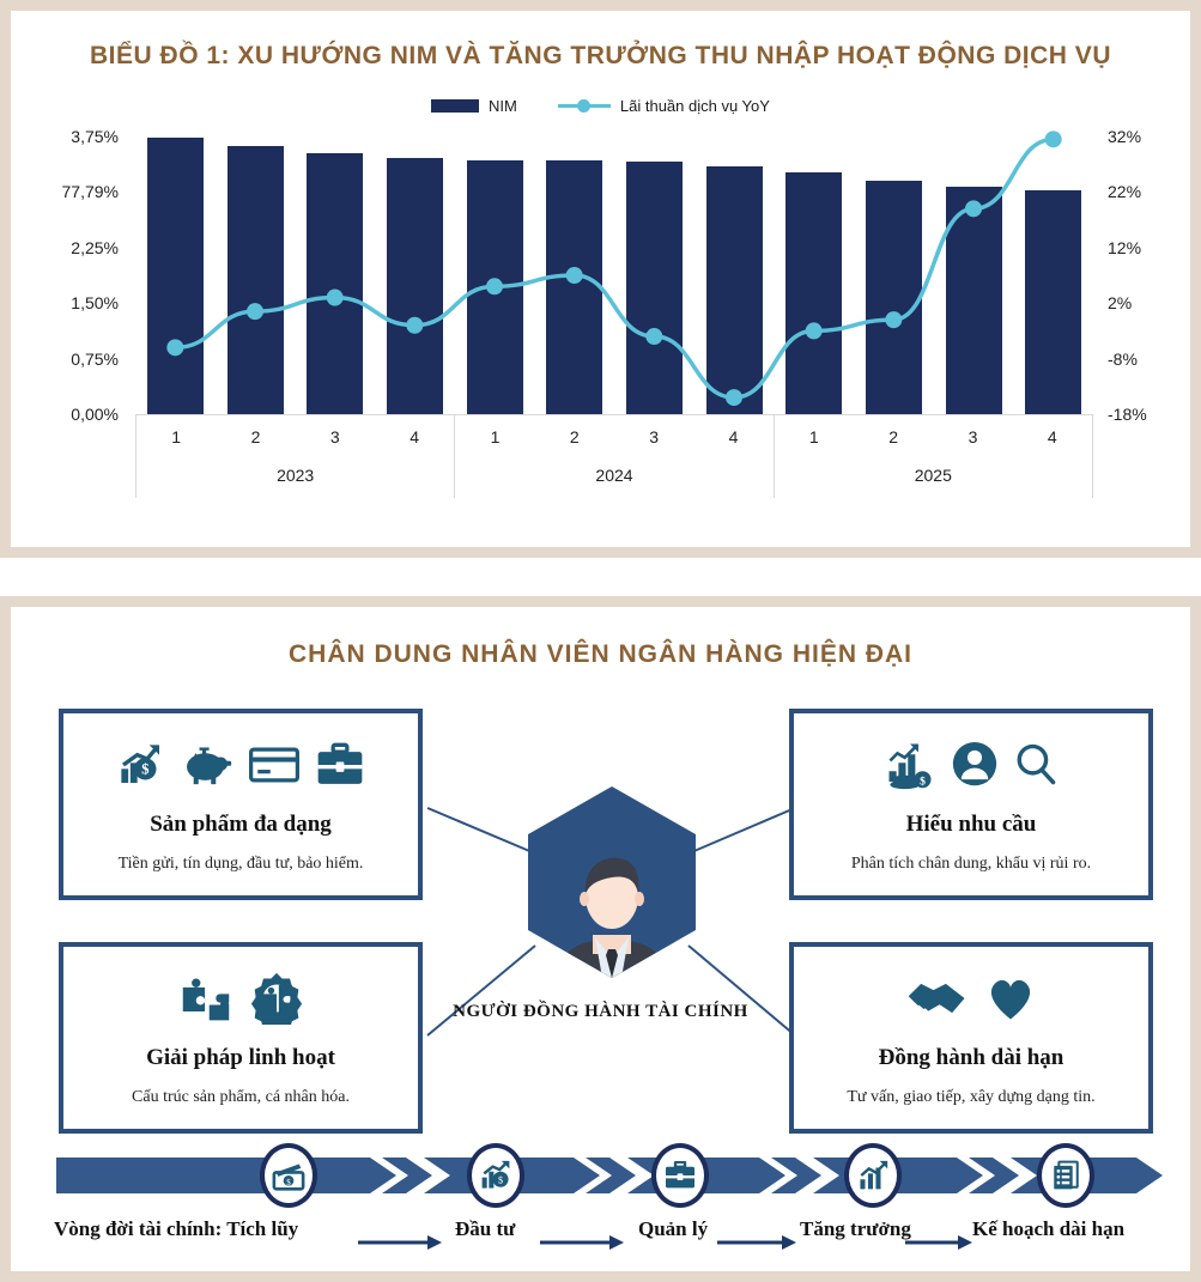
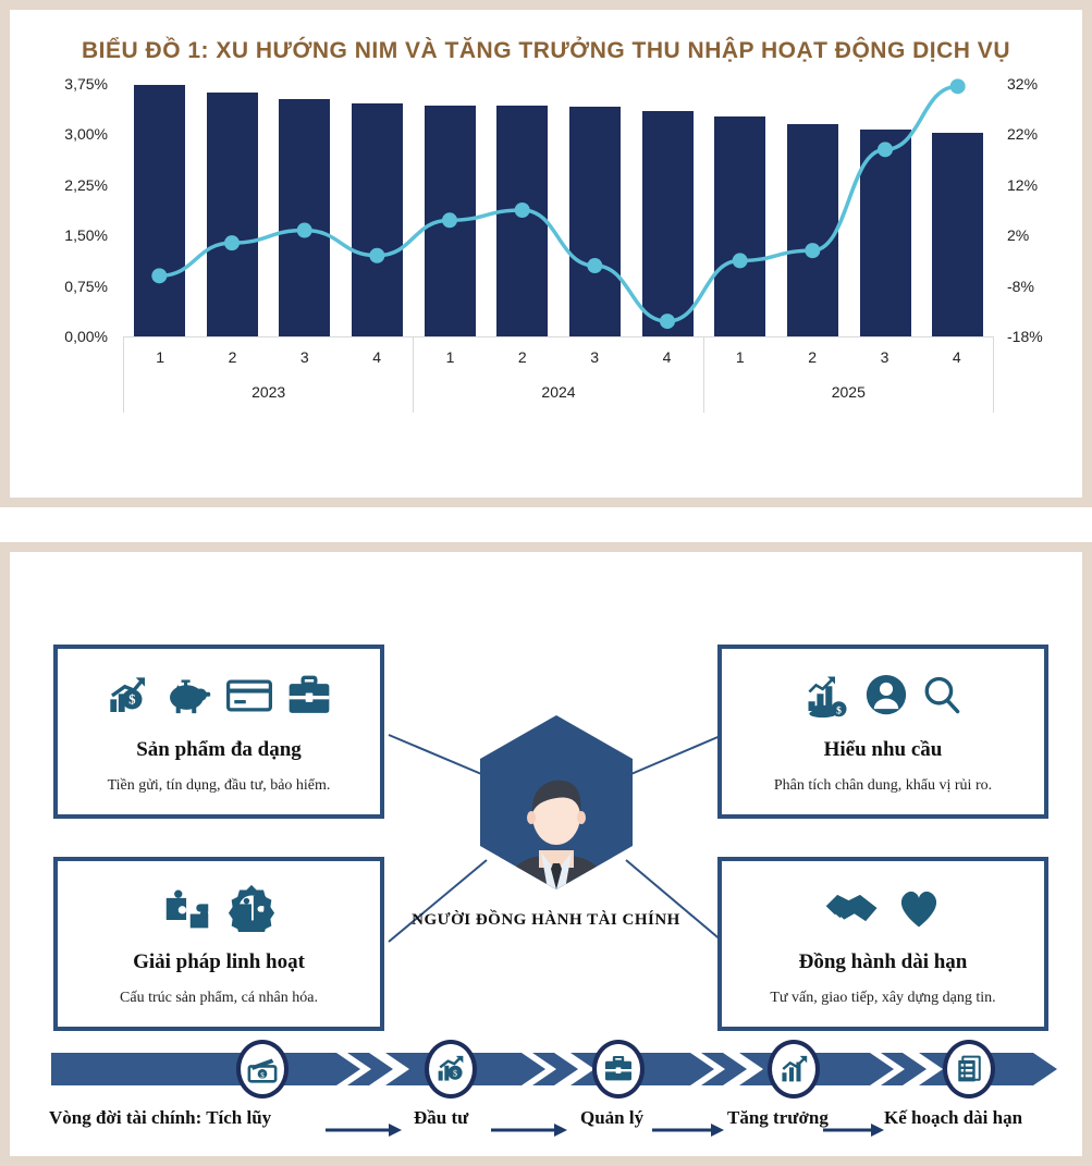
  BIỂU ĐỒ 1: XU HƯỚNG NIM VÀ TĂNG TRƯỞNG THU NHẬP HOẠT ĐỘNG DỊCH VỤ
- NIM
- Lãi thuần dịch vụ YoY
  0,00%
  0,75%
  1,50%
  2,25%
- 77,79%
+ 3,00%
  3,75%
  -18%
  -8%
  2%
  12%
  22%
  32%
  1
  2
  3
  4
  2023
  1
  2
  3
  4
  2024
  1
  2
  3
  4
  2025
- CHÂN DUNG NHÂN VIÊN NGÂN HÀNG HIỆN ĐẠI
  $
  Sản phẩm đa dạng
  Tiền gửi, tín dụng, đầu tư, bảo hiểm.
  $
  Hiểu nhu cầu
  Phân tích chân dung, khẩu vị rủi ro.
  Giải pháp linh hoạt
  Cấu trúc sản phẩm, cá nhân hóa.
  Đồng hành dài hạn
  Tư vấn, giao tiếp, xây dựng dạng tin.
  NGƯỜI ĐỒNG HÀNH TÀI CHÍNH
  $
  Vòng đời tài chính: Tích lũy
  Đầu tư
  Quản lý
  Tăng trưởng
  Kế hoạch dài hạn
